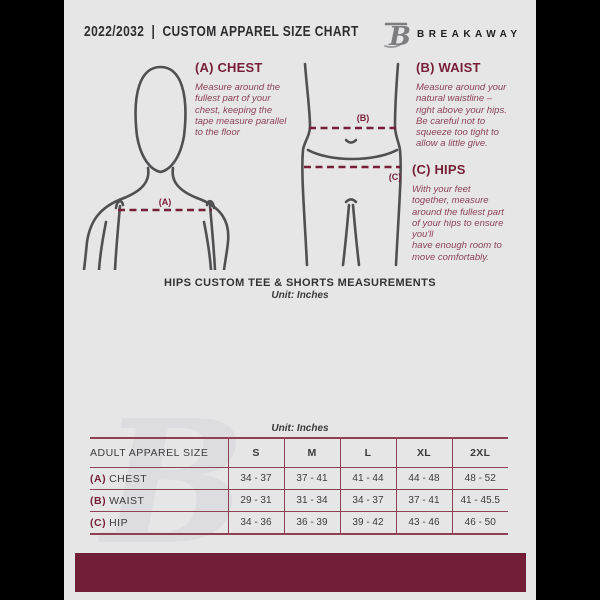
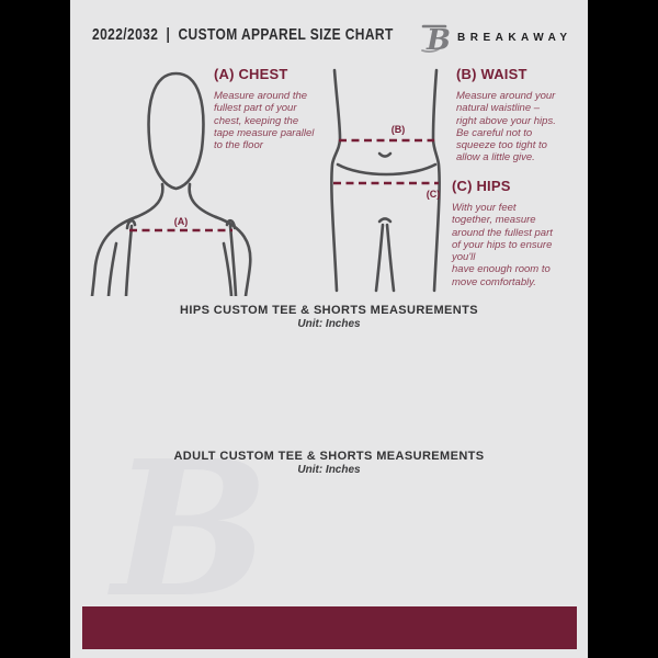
  B
  2022/2032 | CUSTOM APPAREL SIZE CHART
  B
  BREAKAWAY
  (A)
  (B)
  (C)
  (A) CHEST
  Measure around the
  fullest part of your
  chest, keeping the
  tape measure parallel
  to the floor
  (B) WAIST
  Measure around your
  natural waistline –
  right above your hips.
  Be careful not to
  squeeze too tight to
  allow a little give.
  (C) HIPS
  With your feet
  together, measure
  around the fullest part
  of your hips to ensure
  you'll
  have enough room to
  move comfortably.
  HIPS CUSTOM TEE & SHORTS MEASUREMENTS
  Unit: Inches
+ ADULT CUSTOM TEE & SHORTS MEASUREMENTS
  Unit: Inches
- ADULT APPAREL SIZE	S	M	L	XL	2XL
- (A) CHEST	34 - 37	37 - 41	41 - 44	44 - 48	48 - 52
- (B) WAIST	29 - 31	31 - 34	34 - 37	37 - 41	41 - 45.5
- (C) HIP	34 - 36	36 - 39	39 - 42	43 - 46	46 - 50
